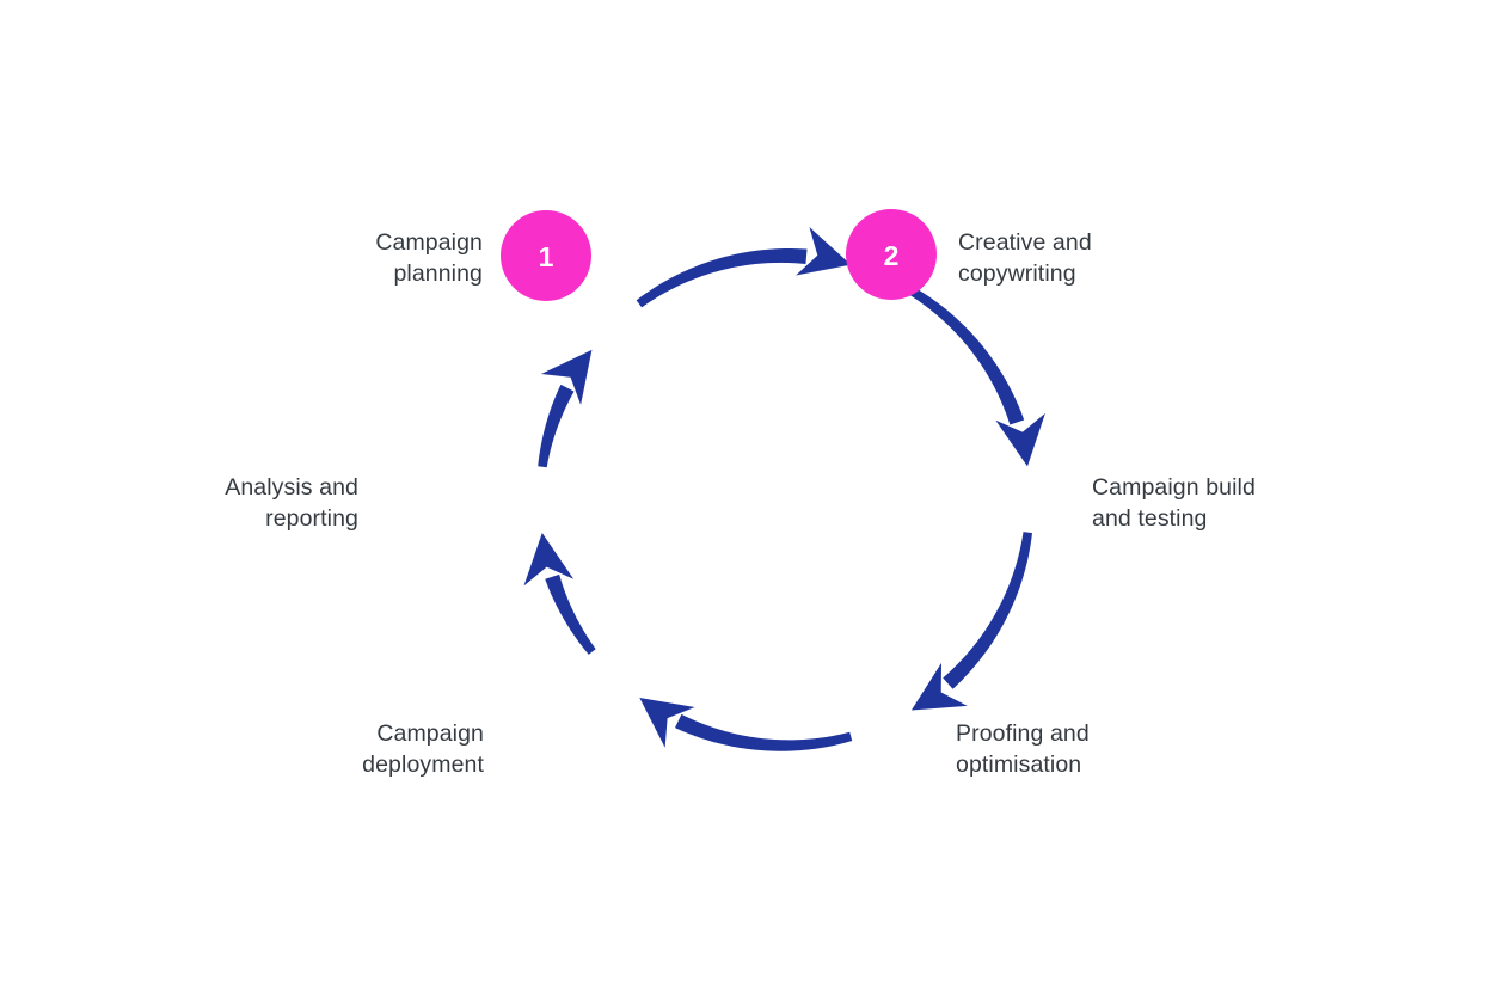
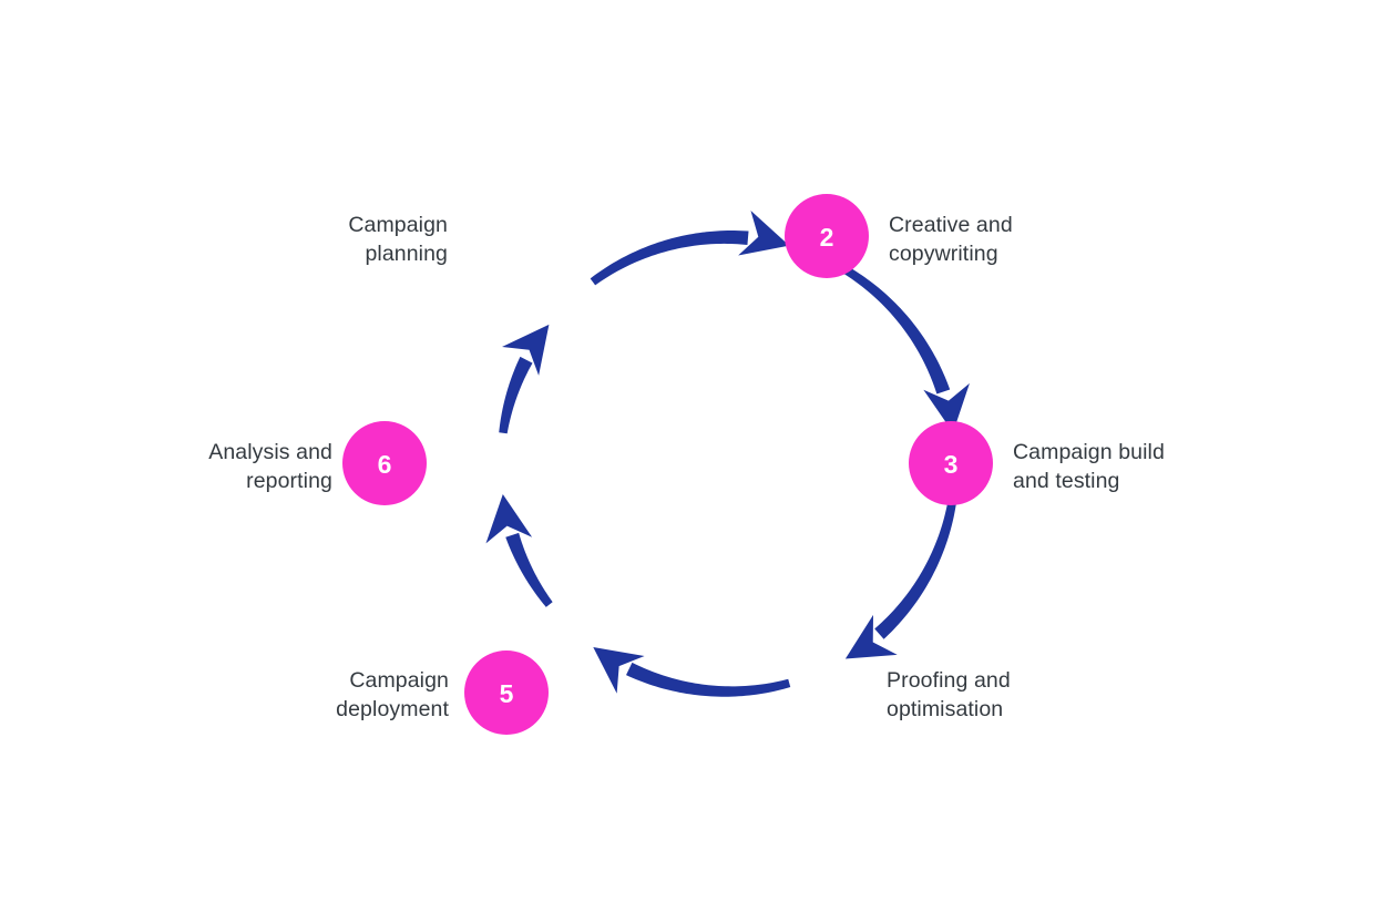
- 1
  2
+ 3
+ 5
+ 6
  Campaign
  planning
  Creative and
  copywriting
  Campaign build
  and testing
  Proofing and
  optimisation
  Campaign
  deployment
  Analysis and
  reporting
